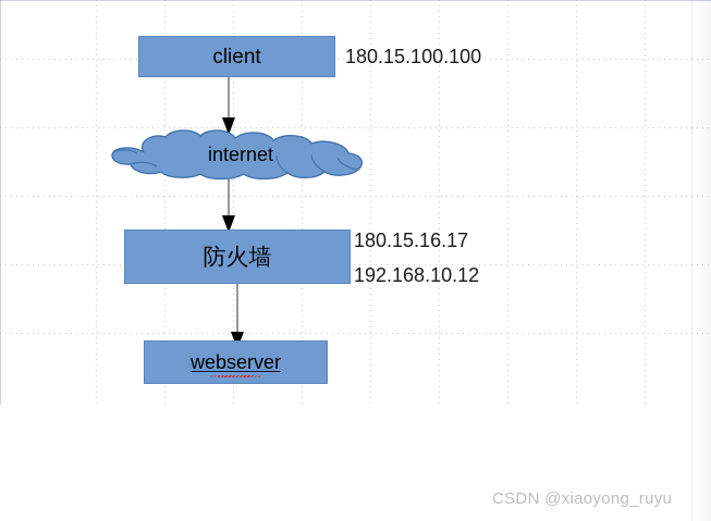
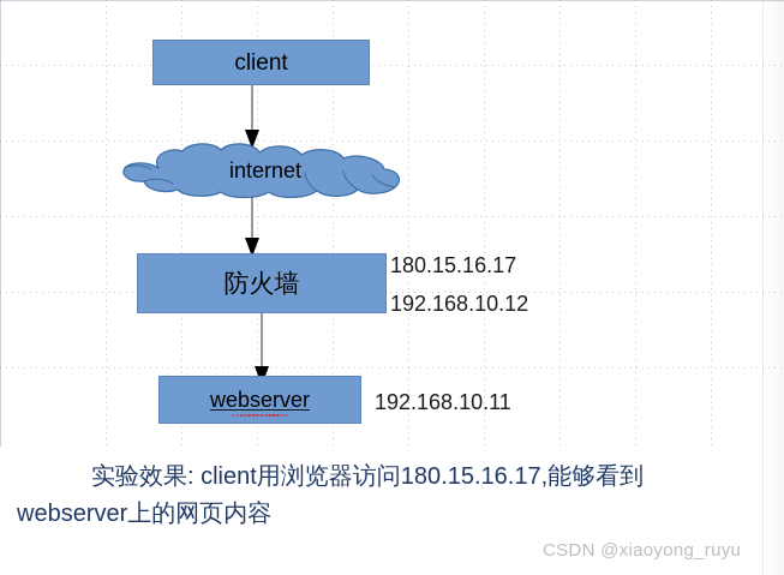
  client
- 180.15.100.100
  internet
  防火墙
  180.15.16.17
  192.168.10.12
  webserver
+ 192.168.10.11
+ 实验效果: client用浏览器访问180.15.16.17,能够看到webserver上的网页内容
  CSDN @xiaoyong_ruyu
